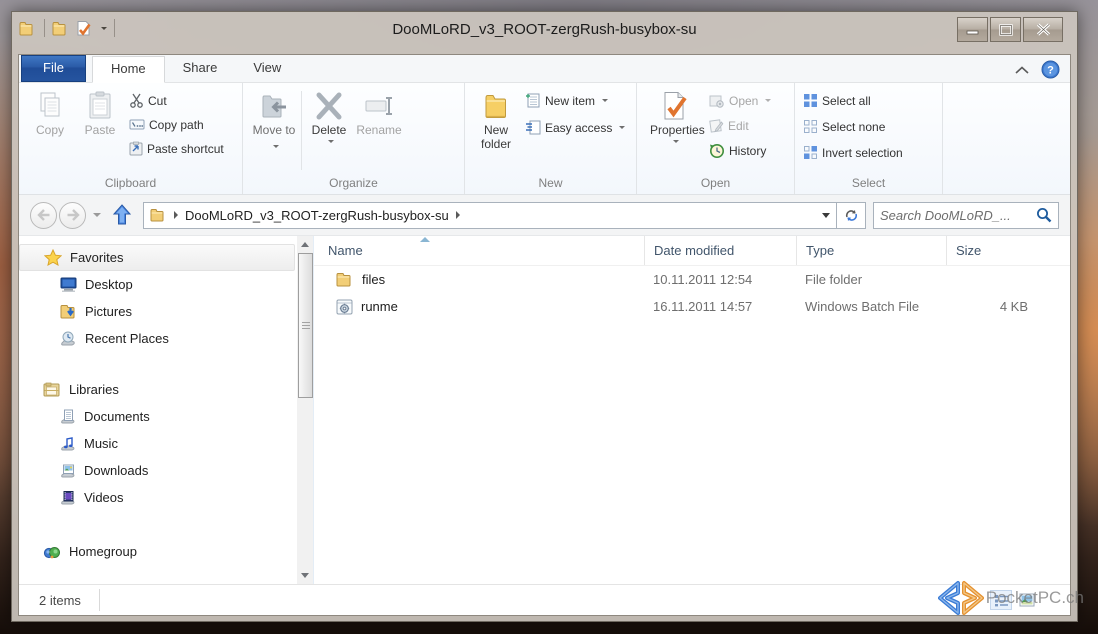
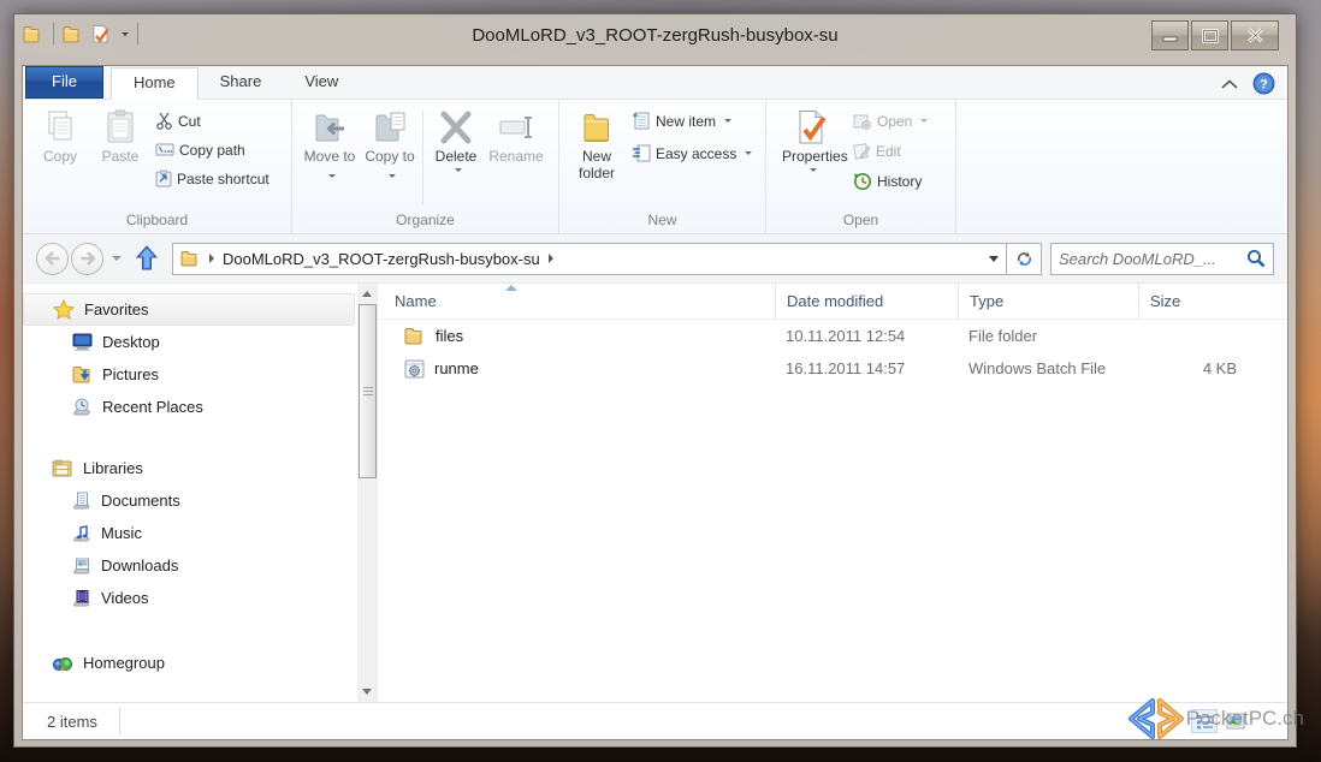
  DooMLoRD_v3_ROOT-zergRush-busybox-su
  File
  Home
  Share
  View
  ?
  Copy
  Paste
  Cut
  Copy path
  Paste shortcut
  Clipboard
  Move to
+ Copy to
  Delete
  Rename
  Organize
  New folder
  New item
  Easy access
  New
  Properties
  Open
  Edit
  History
  Open
- Select all
- Select none
- Invert selection
- Select
  DooMLoRD_v3_ROOT-zergRush-busybox-su
  Search DooMLoRD_...
  Favorites
  Desktop
  Pictures
  Recent Places
  Libraries
  Documents
  Music
  Downloads
  Videos
  Homegroup
  Name
  Date modified
  Type
  Size
  files
  10.11.2011 12:54
  File folder
  runme
  16.11.2011 14:57
  Windows Batch File
  4 KB
  2 items
  PocketPC.ch
